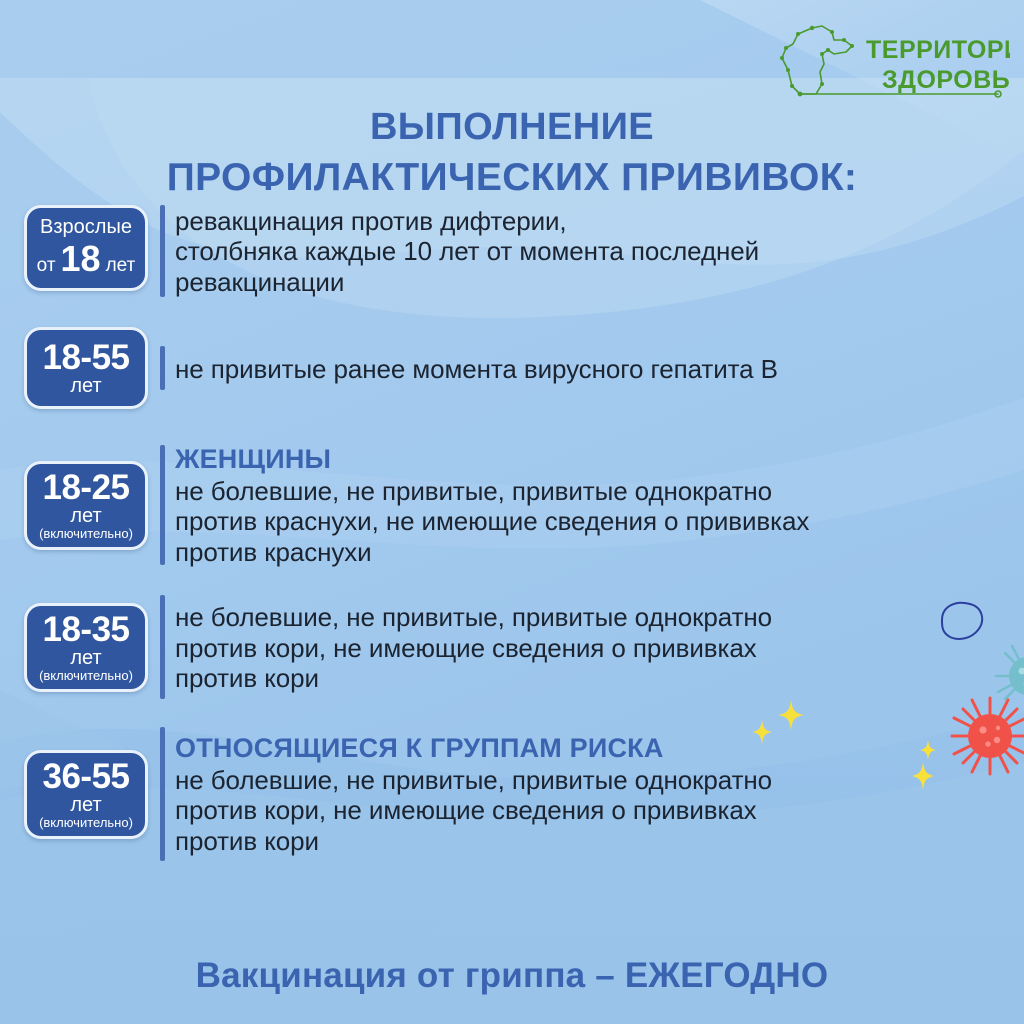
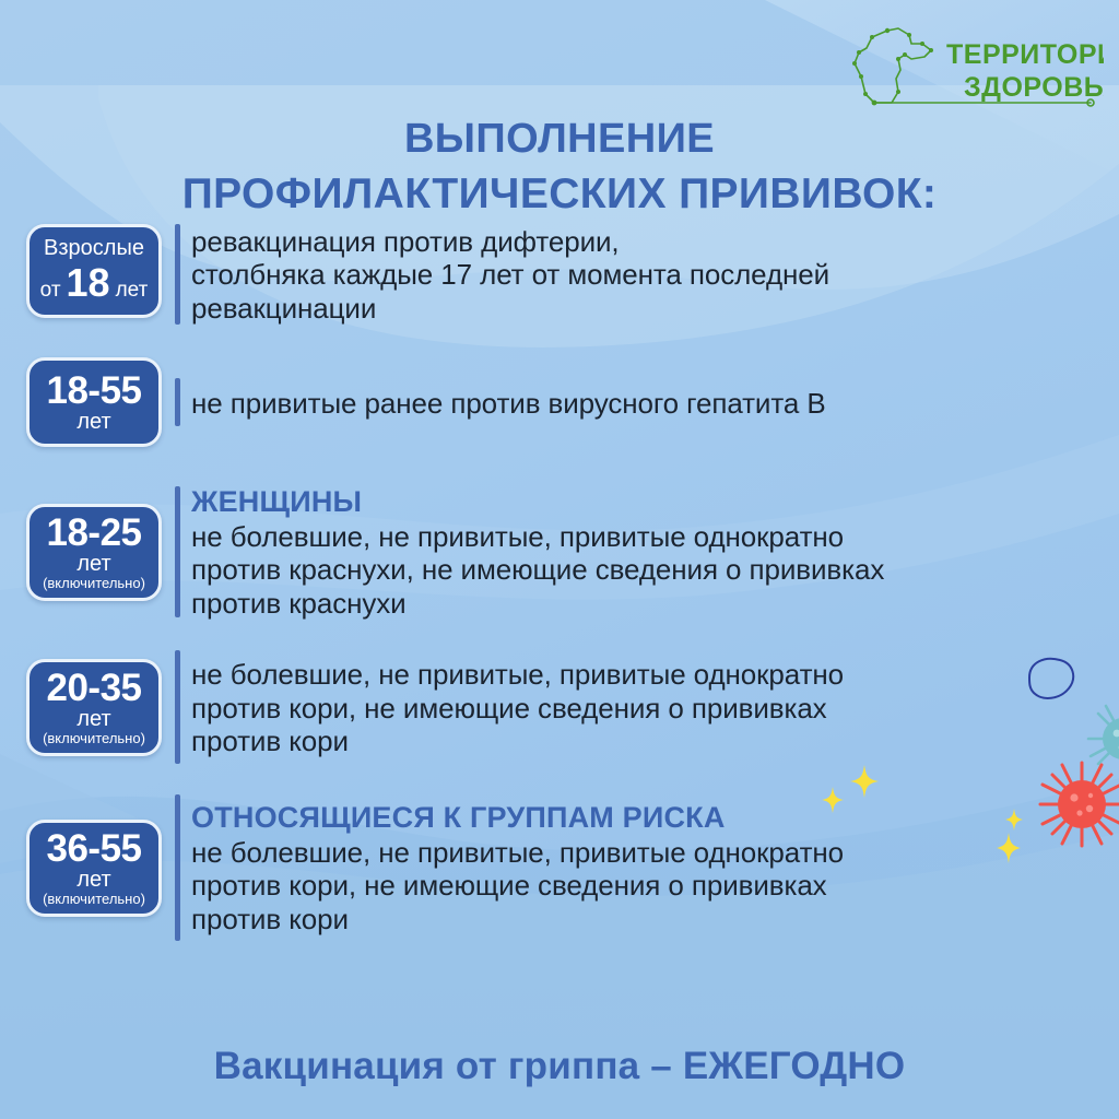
  ТЕРРИТОР
  ЗДОРОВЬ
  ВЫПОЛНЕНИЕ
  ПРОФИЛАКТИЧЕСКИХ ПРИВИВОК:
  Взрослые
  от
  18
  лет
  ревакцинация против дифтерии,
- столбняка каждые 10 лет от момента последней
+ столбняка каждые 17 лет от момента последней
  ревакцинации
  18-55
  лет
- не привитые ранее момента вирусного гепатита В
+ не привитые ранее против вирусного гепатита В
  18-25
  лет
  (включительно)
  ЖЕНЩИНЫ
  не болевшие, не привитые, привитые однократно
  против краснухи, не имеющие сведения о прививках
  против краснухи
- 18-35
+ 20-35
  лет
  (включительно)
  не болевшие, не привитые, привитые однократно
  против кори, не имеющие сведения о прививках
  против кори
  36-55
  лет
  (включительно)
  ОТНОСЯЩИЕСЯ К ГРУППАМ РИСКА
  не болевшие, не привитые, привитые однократно
  против кори, не имеющие сведения о прививках
  против кори
  Вакцинация от гриппа – ЕЖЕГОДНО
